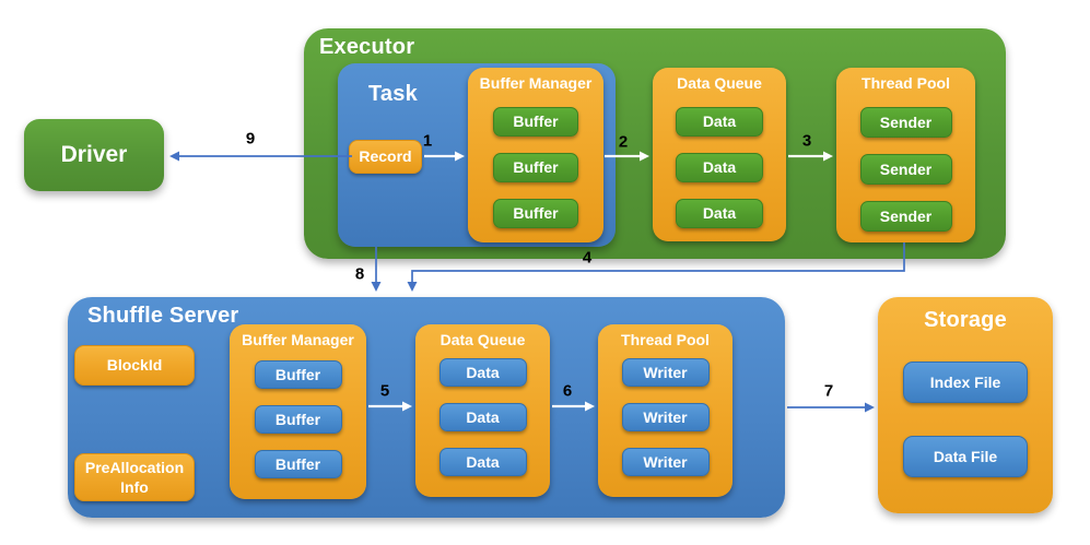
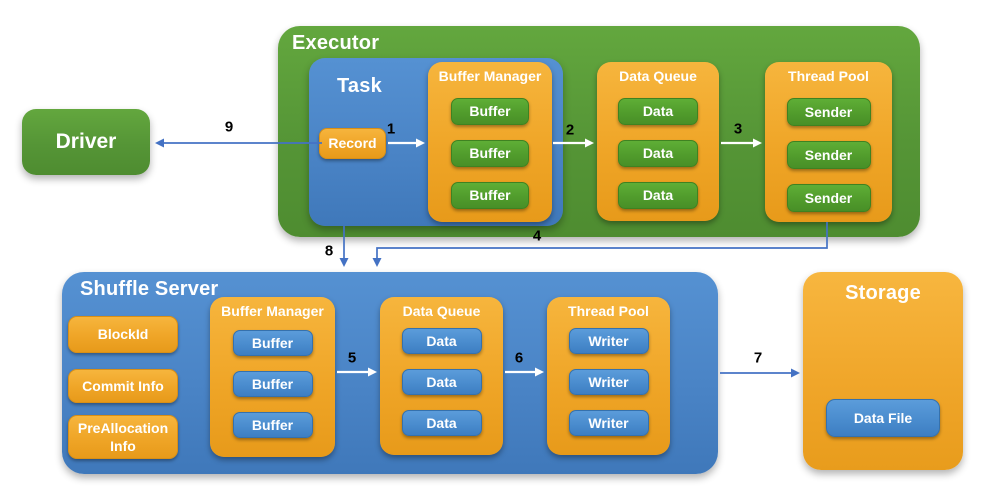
  Driver
  Executor
  Task
  Record
  Buffer Manager
  Buffer
  Buffer
  Buffer
  Data Queue
  Data
  Data
  Data
  Thread Pool
  Sender
  Sender
  Sender
  Shuffle Server
  BlockId
+ Commit Info
  PreAllocation Info
  Buffer Manager
  Buffer
  Buffer
  Buffer
  Data Queue
  Data
  Data
  Data
  Thread Pool
  Writer
  Writer
  Writer
  Storage
- Index File
  Data File
  1
  2
  3
  4
  5
  6
  7
  8
  9
